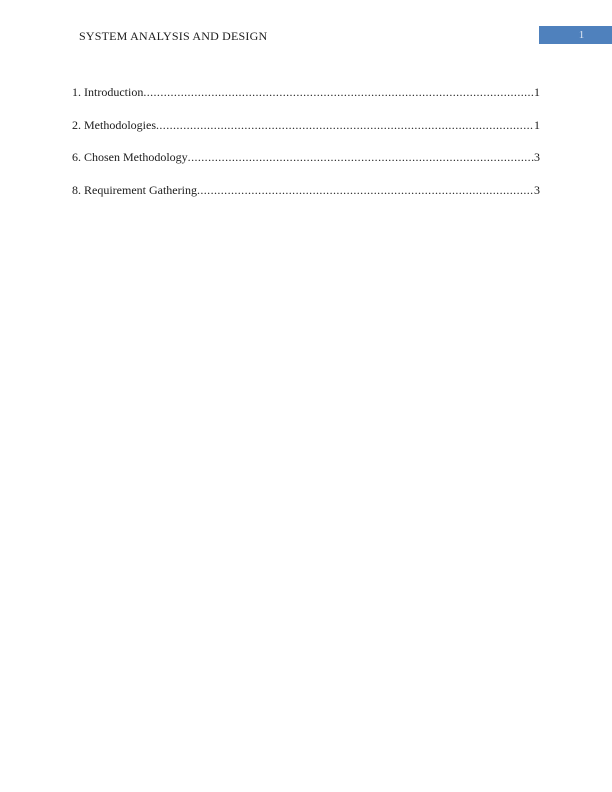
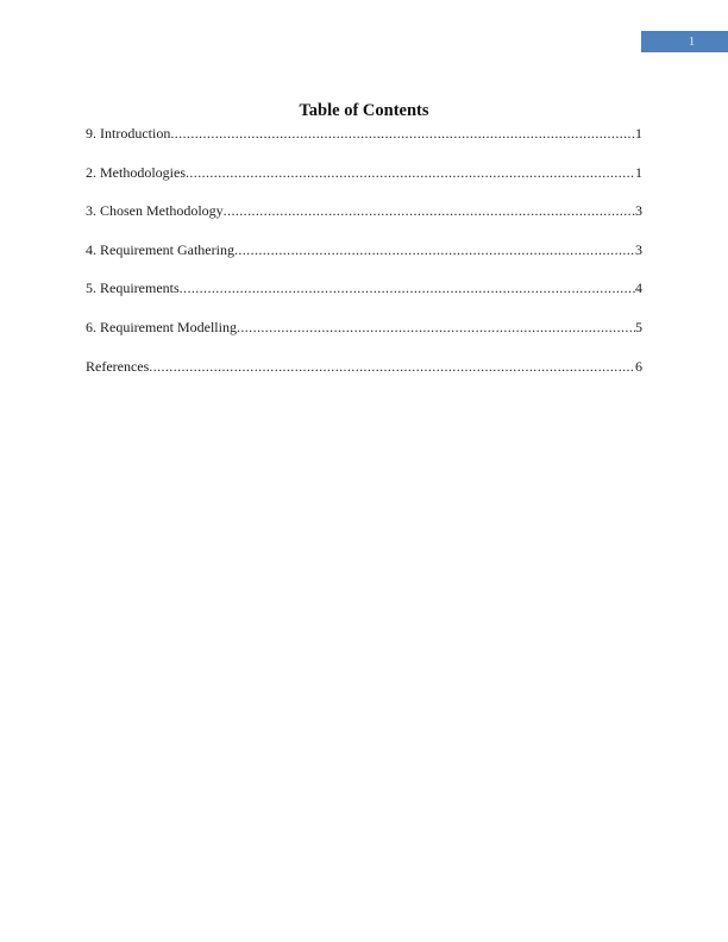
- SYSTEM ANALYSIS AND DESIGN
  1
+ Table of Contents
- 1. Introduction
+ 9. Introduction
  1
  2. Methodologies
  1
- 6. Chosen Methodology
+ 3. Chosen Methodology
  3
- 8. Requirement Gathering
+ 4. Requirement Gathering
  3
+ 5. Requirements
+ 4
+ 6. Requirement Modelling
+ 5
+ References
+ 6
